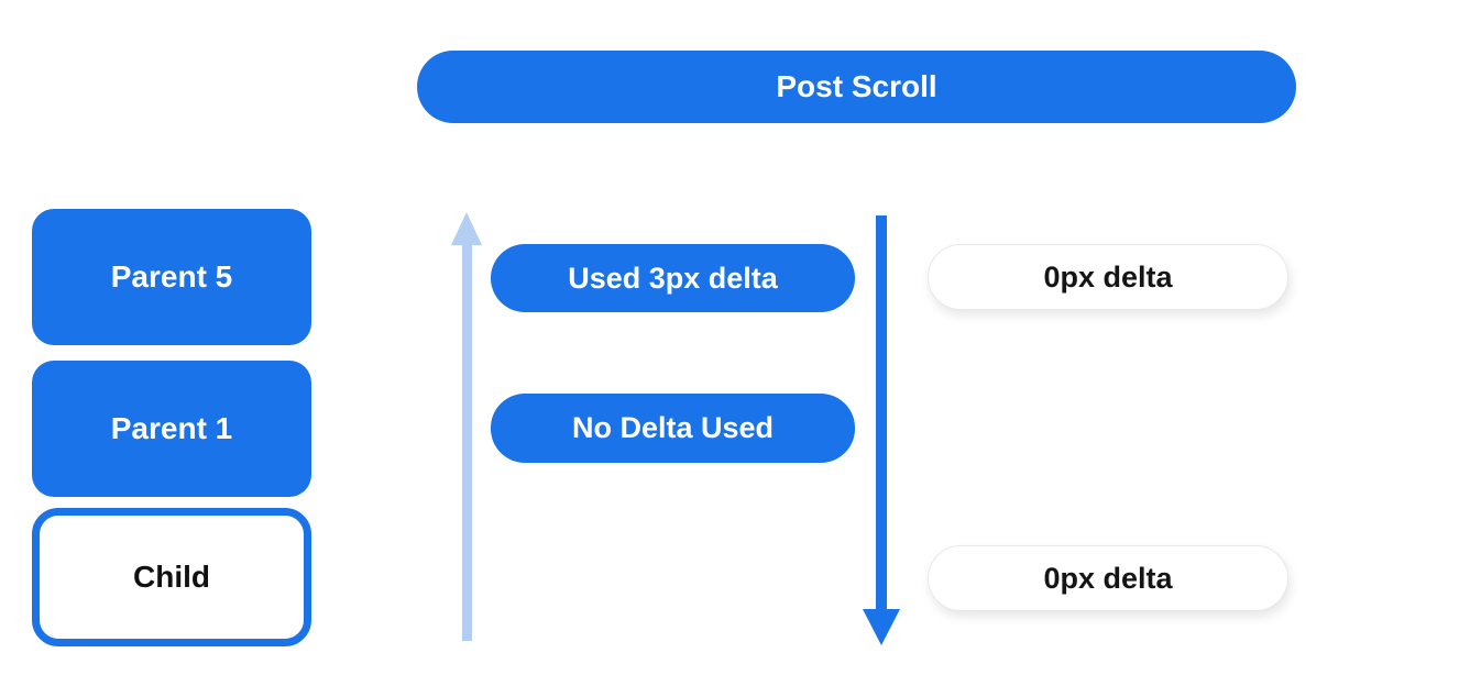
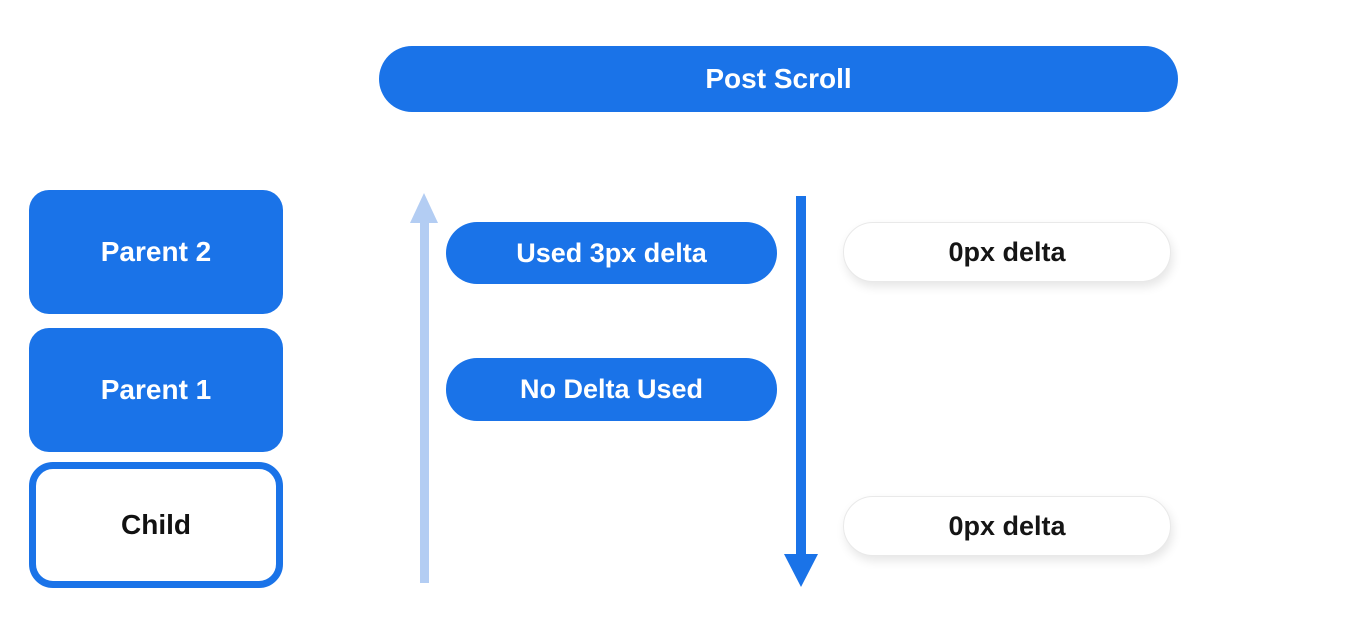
  Post Scroll
- Parent 5
+ Parent 2
  Parent 1
  Child
  Used 3px delta
  No Delta Used
  0px delta
  0px delta
